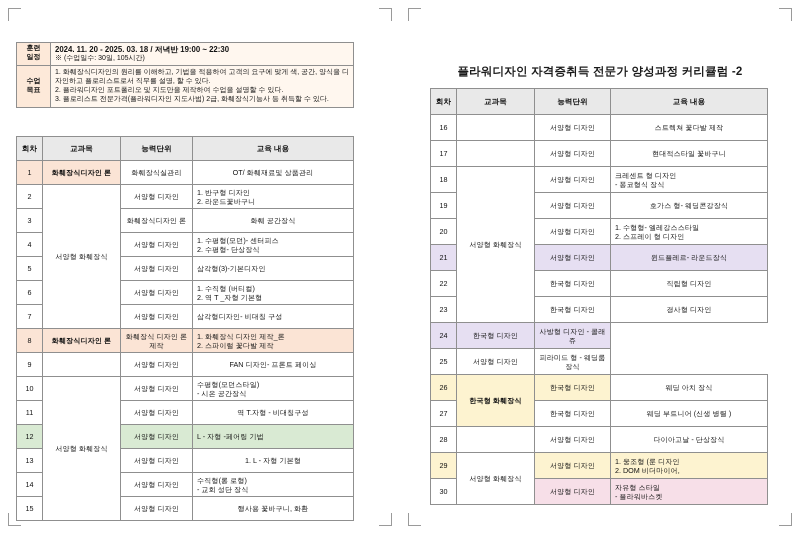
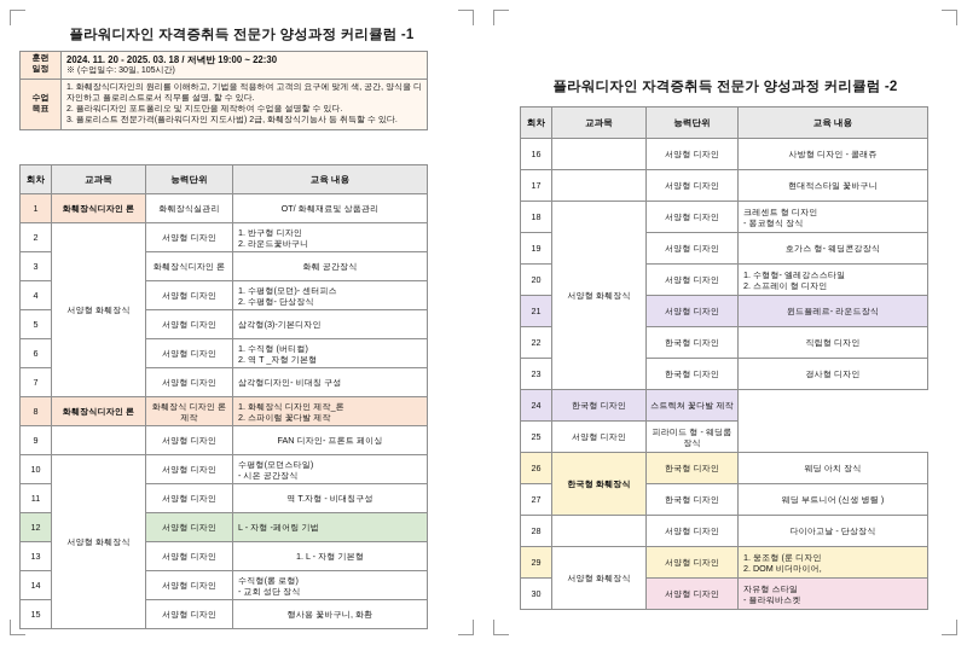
+ 플라워디자인 자격증취득 전문가 양성과정 커리큘럼 -1
  회차	교과목	능력단위	교육 내용
  1	화훼장식디자인 론	화훼장식실관리	OT/ 화훼재료및 상품관리
  2	서양형 화훼장식	서양형 디자인	1. 반구형 디자인2. 라운드꽃바구니
  3	화훼장식디자인 론	화훼 공간장식
  4	서양형 디자인	1. 수평형(모던)- 센터피스2. 수평형- 단상장식
  5	서양형 디자인	삼각형(3)-기본디자인
  6	서양형 디자인	1. 수직형 (버티컬)2. 역 T _자형 기본형
  7	서양형 디자인	삼각형디자인- 비대칭 구성
  8	화훼장식디자인 론	화훼장식 디자인 론제작	1. 화훼장식 디자인 제작_론2. 스파이럴 꽃다발 제작
  9		서양형 디자인	FAN 디자인- 프론트 페이싱
  10	서양형 화훼장식	서양형 디자인	수평형(모던스타일)- 시온 공간장식
  11	서양형 디자인	역 T.자형 - 비대칭구성
  12	서양형 디자인	L - 자형 -페어링 기법
  13	서양형 디자인	1. L - 자형 기본형
  14	서양형 디자인	수직형(롱 로형)- 교회 성단 장식
  15	서양형 디자인	행사용 꽃바구니, 화환
  플라워디자인 자격증취득 전문가 양성과정 커리큘럼 -2
  회차	교과목	능력단위	교육 내용
- 16		서양형 디자인	스트렉쳐 꽃다발 제작
+ 16		서양형 디자인	사방형 디자인 - 콜래쥬
  17		서양형 디자인	현대적스타일 꽃바구니
  18	서양형 화훼장식	서양형 디자인	크레센트 형 디자인- 퐁코형식 장식
  19	서양형 디자인	호가스 형- 웨딩콘강장식
  20	서양형 디자인	1. 수형형- 엘레강스스타일2. 스프레이 형 디자인
  21	서양형 디자인	윈드플레르- 라운드장식
  22	한국형 디자인	직립형 디자인
  23	한국형 디자인	경사형 디자인
- 24	한국형 디자인	사방형 디자인 - 콜래쥬
+ 24	한국형 디자인	스트렉쳐 꽃다발 제작
  25	서양형 디자인	피라미드 형 - 웨딩룸 장식
  26	한국형 화훼장식	한국형 디자인	웨딩 아치 장식
  27	한국형 디자인	웨딩 부트니어 (신생 병렬 )
  28		서양형 디자인	다이아고날 - 단상장식
  29	서양형 화훼장식	서양형 디자인	1. 웅조형 (룬 디자인2. DOM 비더마이어,
  30	서양형 디자인	자유형 스타일- 플라워바스켓
